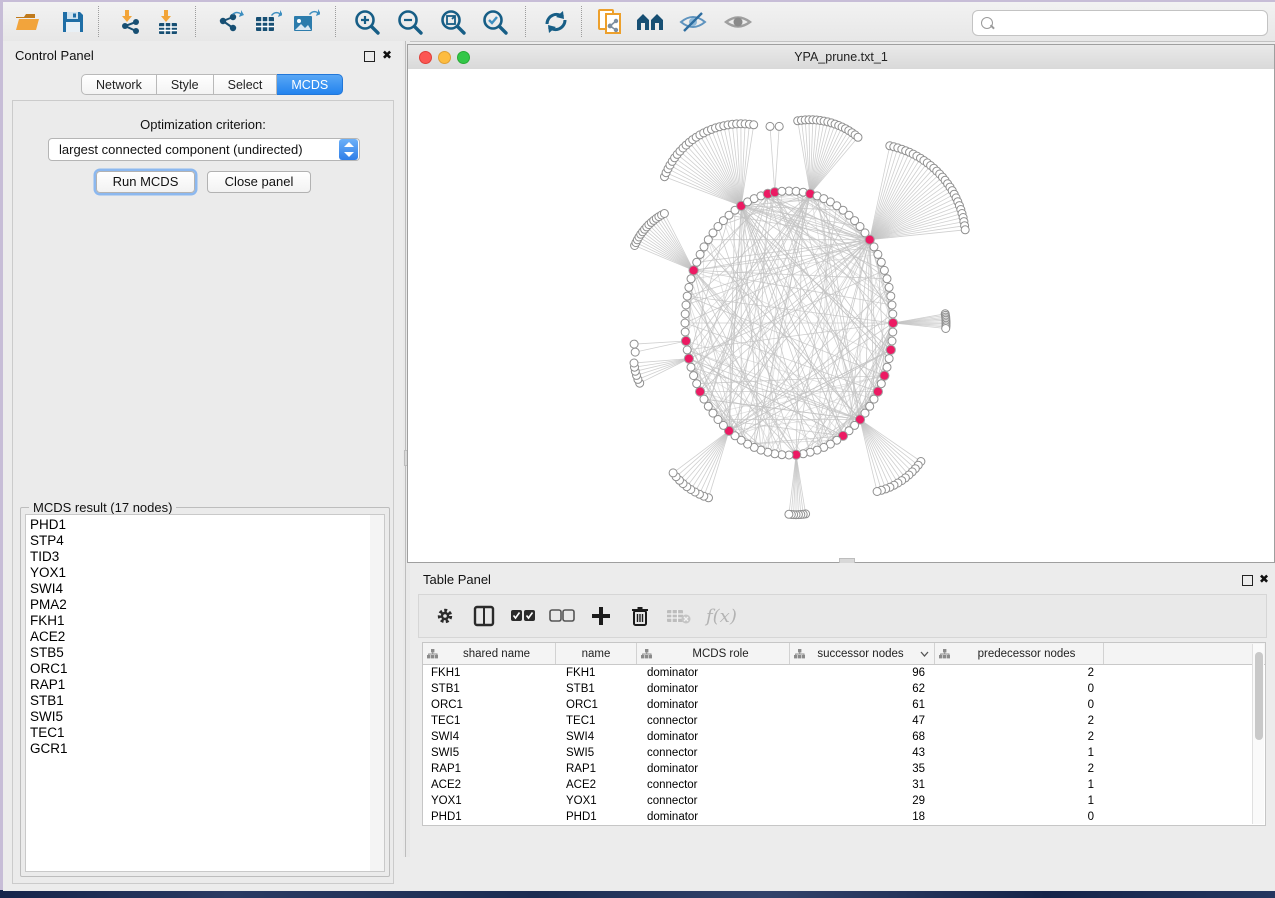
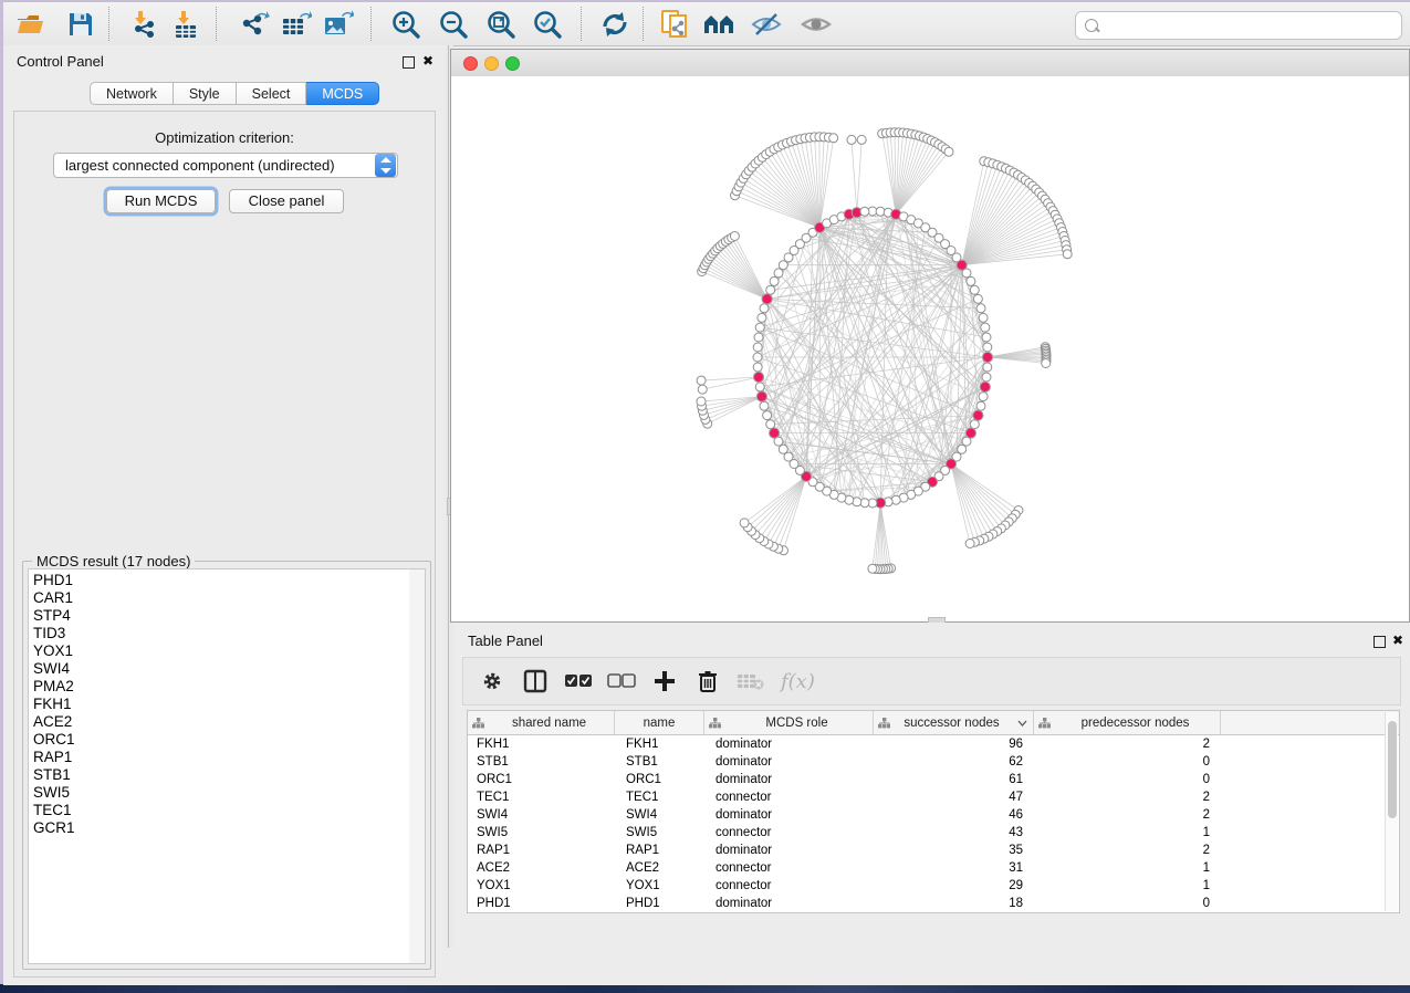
  Control Panel
  ✖
  Network
  Style
  Select
  MCDS
  Optimization criterion:
  largest connected component (undirected)
  Run MCDS
  Close panel
  MCDS result (17 nodes)
  PHD1
+ CAR1
  STP4
  TID3
  YOX1
  SWI4
  PMA2
  FKH1
  ACE2
- STB5
  ORC1
  RAP1
  STB1
  SWI5
  TEC1
  GCR1
- YPA_prune.txt_1
  Table Panel
  ✖
  f(x)
  shared name
  name
  MCDS role
  successor nodes
  predecessor nodes
  FKH1
  FKH1
  dominator
  96
  2
  STB1
  STB1
  dominator
  62
  0
  ORC1
  ORC1
  dominator
  61
  0
  TEC1
  TEC1
  connector
  47
  2
  SWI4
  SWI4
  dominator
- 68
+ 46
  2
  SWI5
  SWI5
  connector
  43
  1
  RAP1
  RAP1
  dominator
  35
  2
  ACE2
  ACE2
  connector
  31
  1
  YOX1
  YOX1
  connector
  29
  1
  PHD1
  PHD1
  dominator
  18
  0
